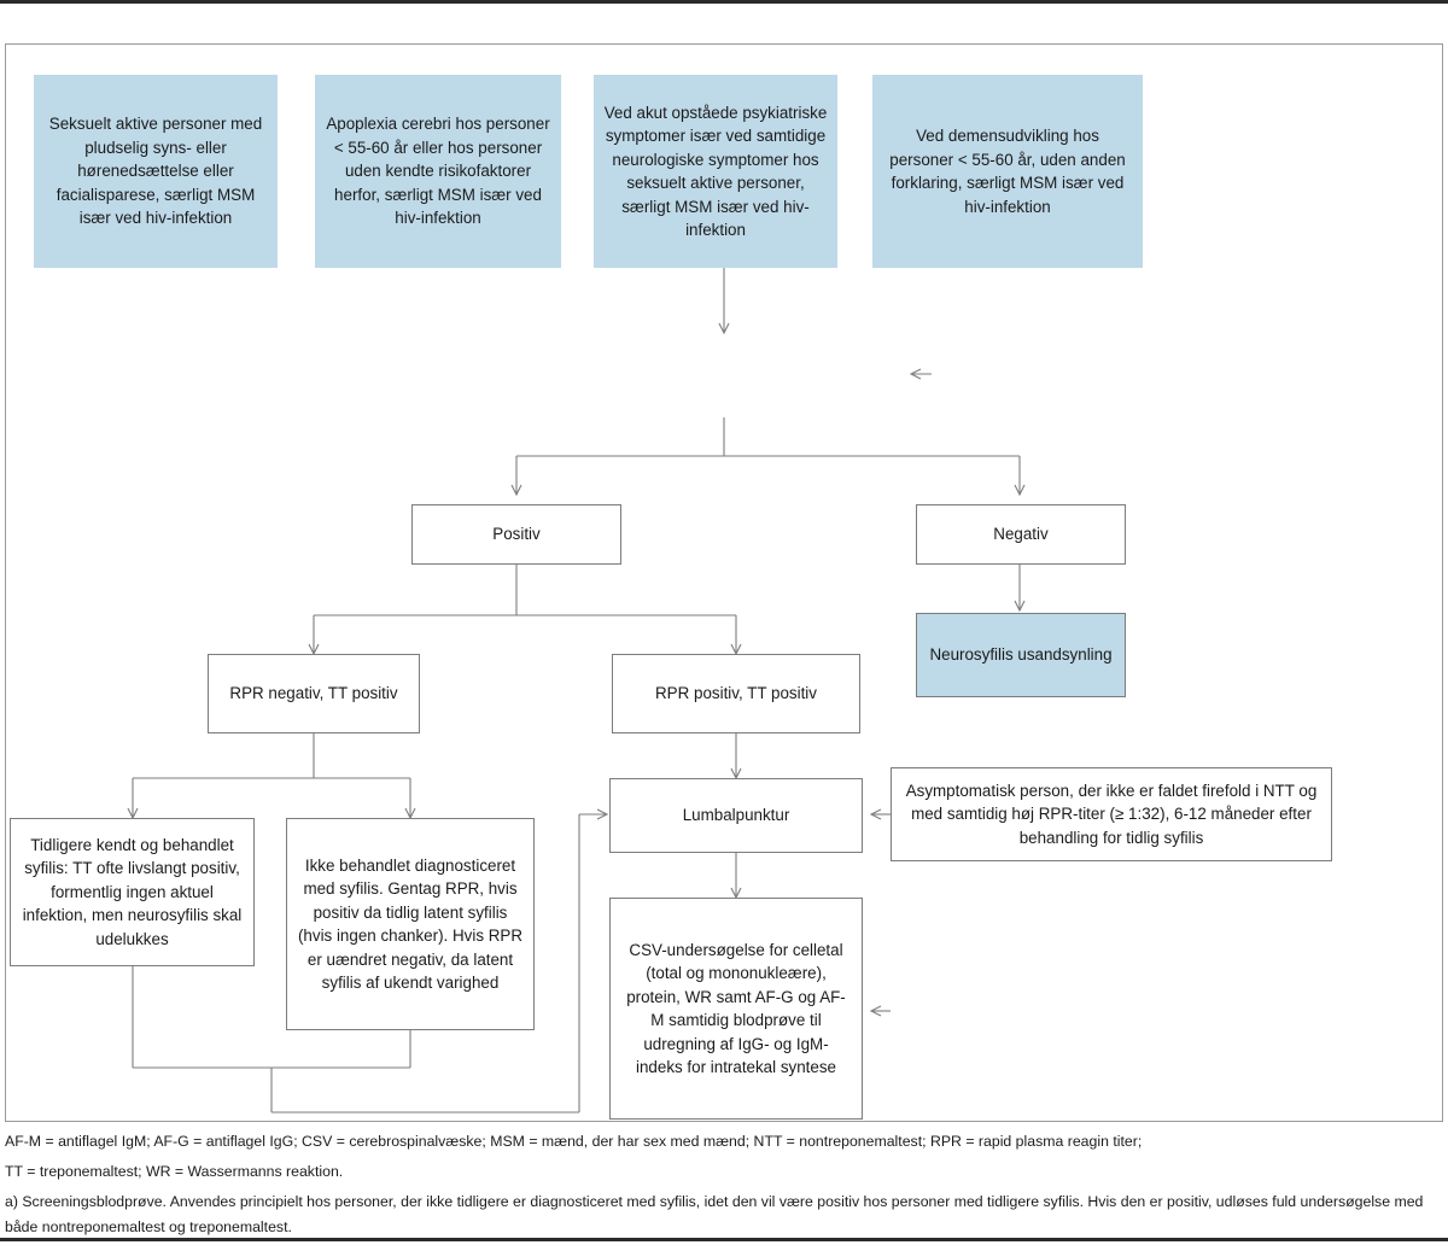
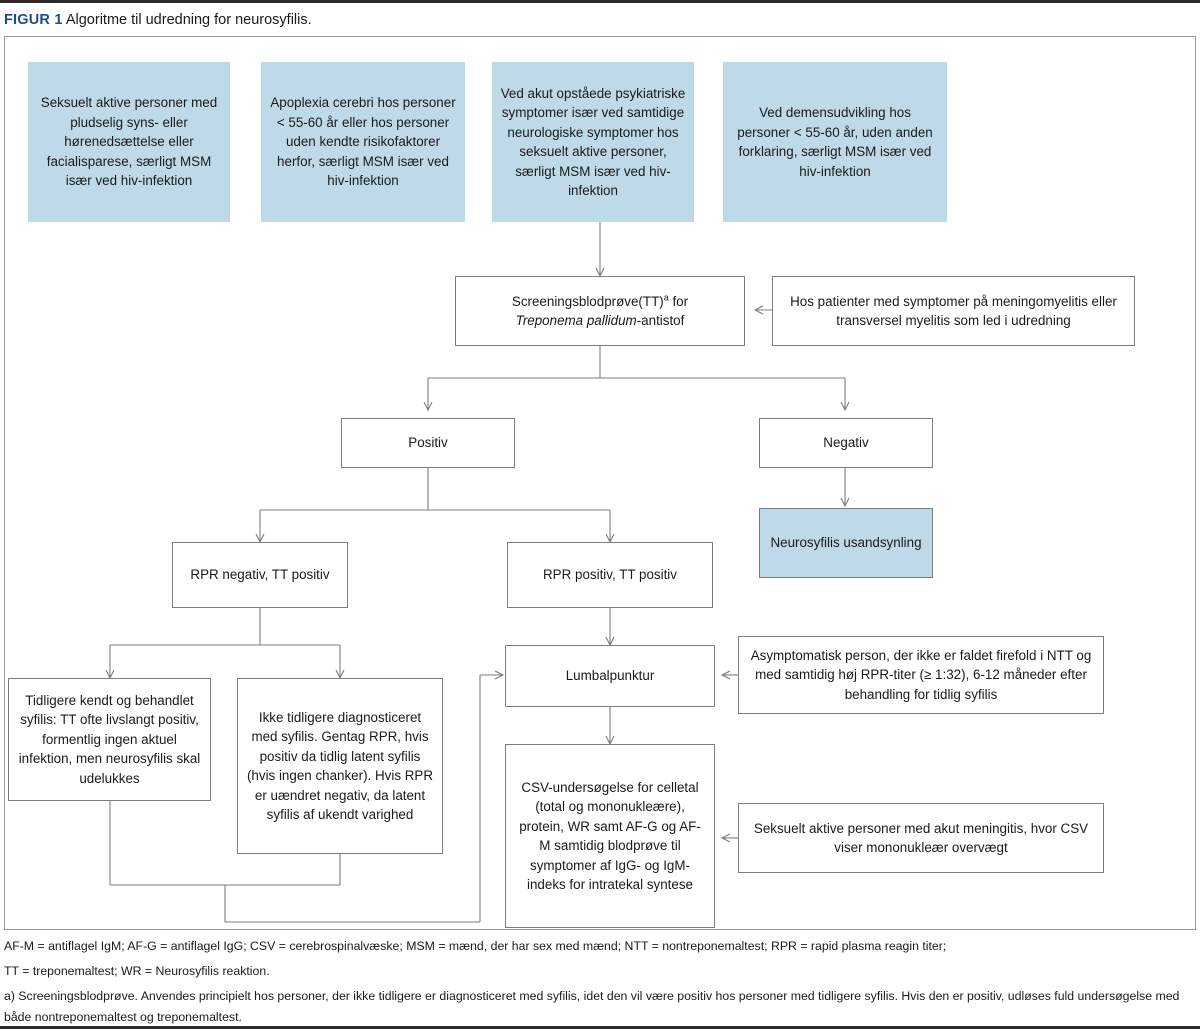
+ FIGUR 1 Algoritme til udredning for neurosyfilis.
  Seksuelt aktive personer med pludselig syns- eller hørenedsættelse eller facialisparese, særligt MSM især ved hiv-infektion
  Apoplexia cerebri hos personer < 55-60 år eller hos personer uden kendte risikofaktorer herfor, særligt MSM især ved hiv-infektion
  Ved akut opståede psykiatriske symptomer især ved samtidige neurologiske symptomer hos seksuelt aktive personer, særligt MSM især ved hiv-infektion
  Ved demensudvikling hos personer < 55-60 år, uden anden forklaring, særligt MSM især ved hiv-infektion
+ Screeningsblodprøve(TT)a for
+ Treponema pallidum-antistof
+ Hos patienter med symptomer på meningomyelitis eller transversel myelitis som led i udredning
  Positiv
  Negativ
  Neurosyfilis usandsynling
  RPR negativ, TT positiv
  RPR positiv, TT positiv
  Tidligere kendt og behandlet syfilis: TT ofte livslangt positiv, formentlig ingen aktuel infektion, men neurosyfilis skal udelukkes
- Ikke behandlet diagnosticeret med syfilis. Gentag RPR, hvis positiv da tidlig latent syfilis (hvis ingen chanker). Hvis RPR er uændret negativ, da latent syfilis af ukendt varighed
+ Ikke tidligere diagnosticeret med syfilis. Gentag RPR, hvis positiv da tidlig latent syfilis (hvis ingen chanker). Hvis RPR er uændret negativ, da latent syfilis af ukendt varighed
  Lumbalpunktur
  Asymptomatisk person, der ikke er faldet firefold i NTT og med samtidig høj RPR-titer (≥ 1:32), 6-12 måneder efter behandling for tidlig syfilis
- CSV-undersøgelse for celletal (total og mononukleære), protein, WR samt AF-G og AF-M samtidig blodprøve til udregning af IgG- og IgM-indeks for intratekal syntese
+ CSV-undersøgelse for celletal (total og mononukleære), protein, WR samt AF-G og AF-M samtidig blodprøve til symptomer af IgG- og IgM-indeks for intratekal syntese
+ Seksuelt aktive personer med akut meningitis, hvor CSV viser mononukleær overvægt
  AF-M = antiflagel IgM; AF-G = antiflagel IgG; CSV = cerebrospinalvæske; MSM = mænd, der har sex med mænd; NTT = nontreponemaltest; RPR = rapid plasma reagin titer;
- TT = treponemaltest; WR = Wassermanns reaktion.
+ TT = treponemaltest; WR = Neurosyfilis reaktion.
  a) Screeningsblodprøve. Anvendes principielt hos personer, der ikke tidligere er diagnosticeret med syfilis, idet den vil være positiv hos personer med tidligere syfilis. Hvis den er positiv, udløses fuld undersøgelse med både nontreponemaltest og treponemaltest.
